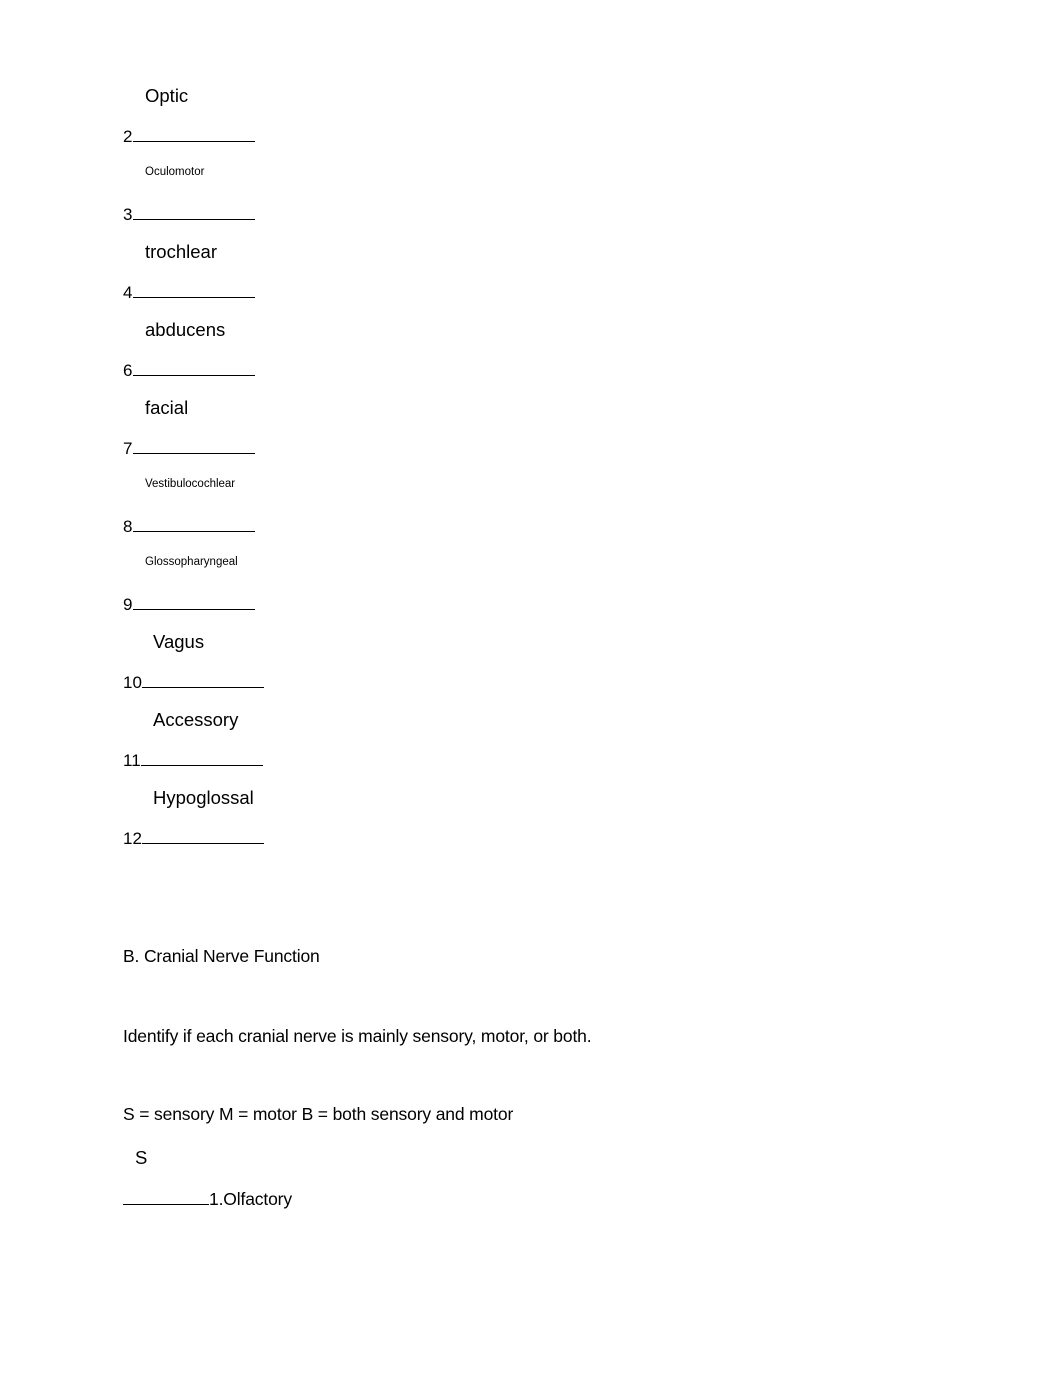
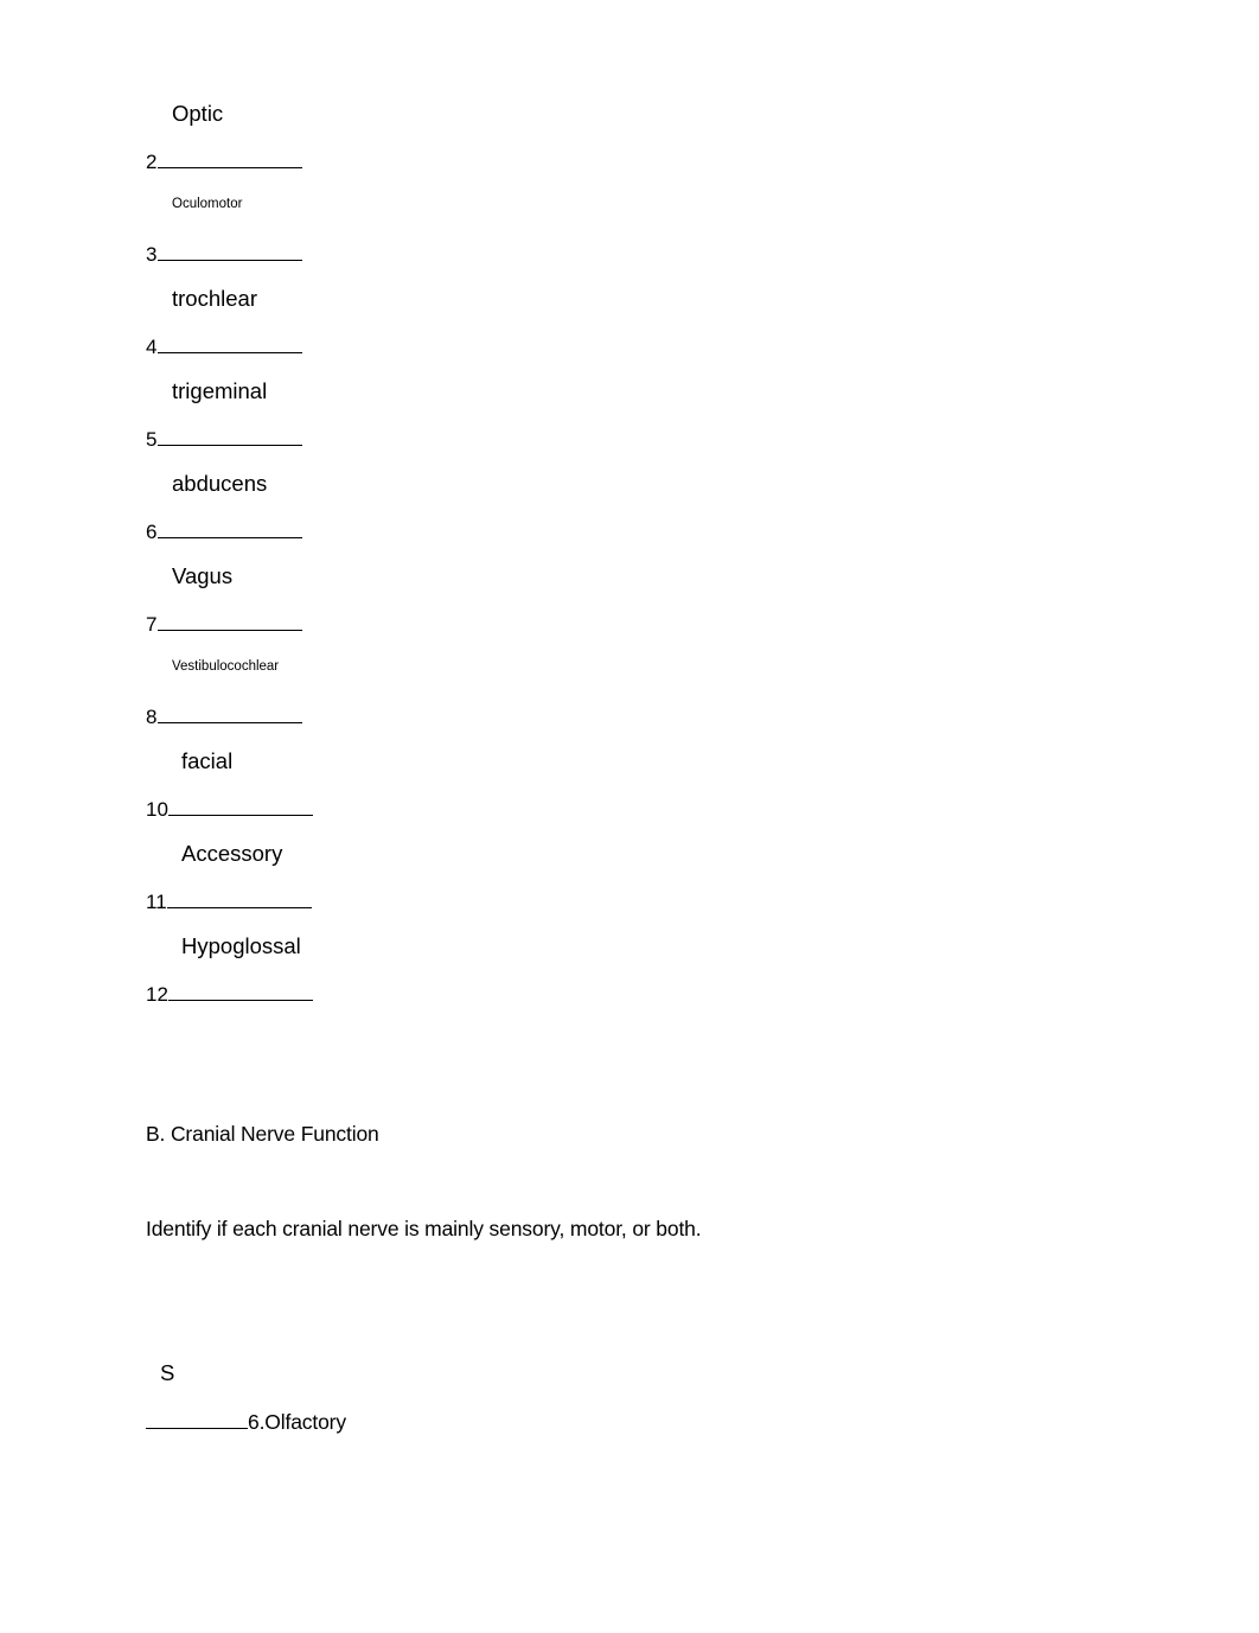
  Optic
  2
  Oculomotor
  3
  trochlear
  4
+ trigeminal
+ 5
  abducens
  6
- facial
+ Vagus
  7
  Vestibulocochlear
  8
- Glossopharyngeal
- 9
- Vagus
+ facial
  10
  Accessory
  11
  Hypoglossal
  12
  B. Cranial Nerve Function
  Identify if each cranial nerve is mainly sensory, motor, or both.
- S = sensory M = motor B = both sensory and motor
  S
- 1.Olfactory
+ 6.Olfactory
